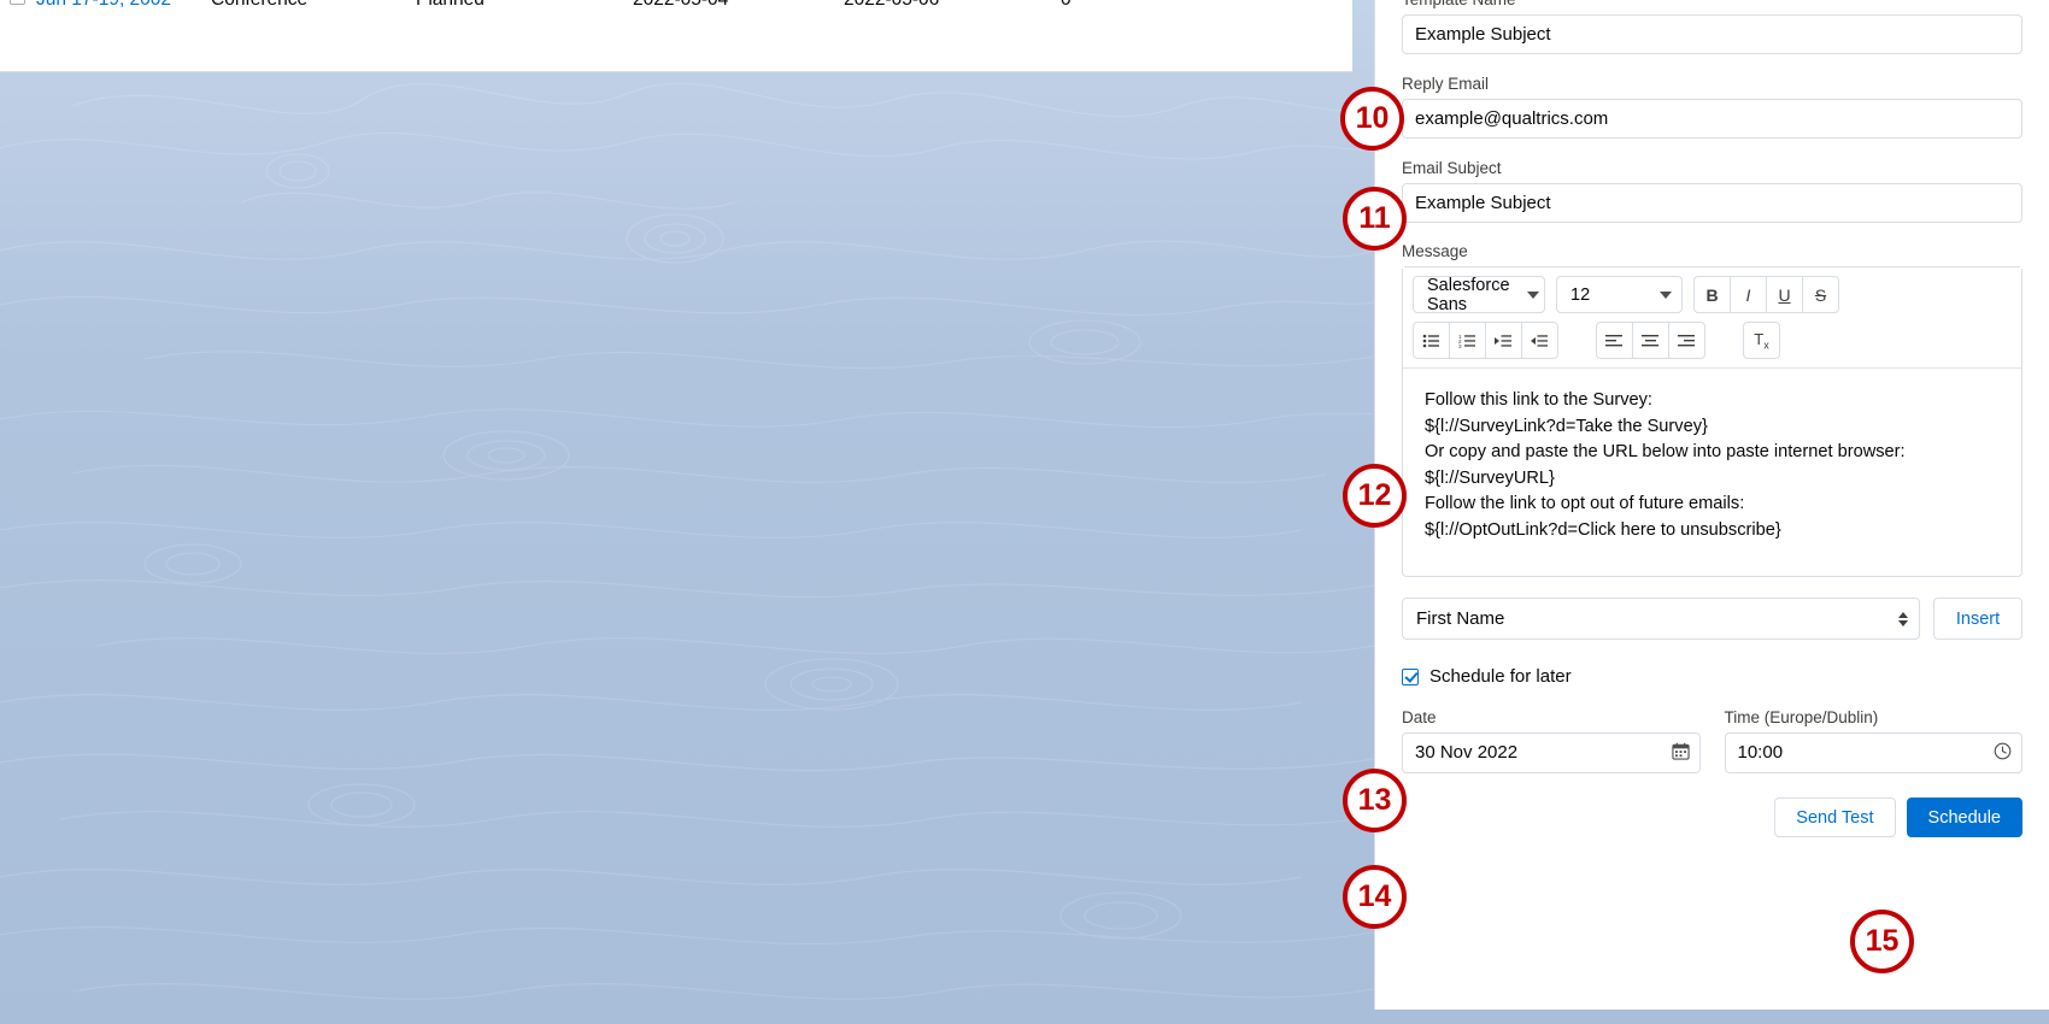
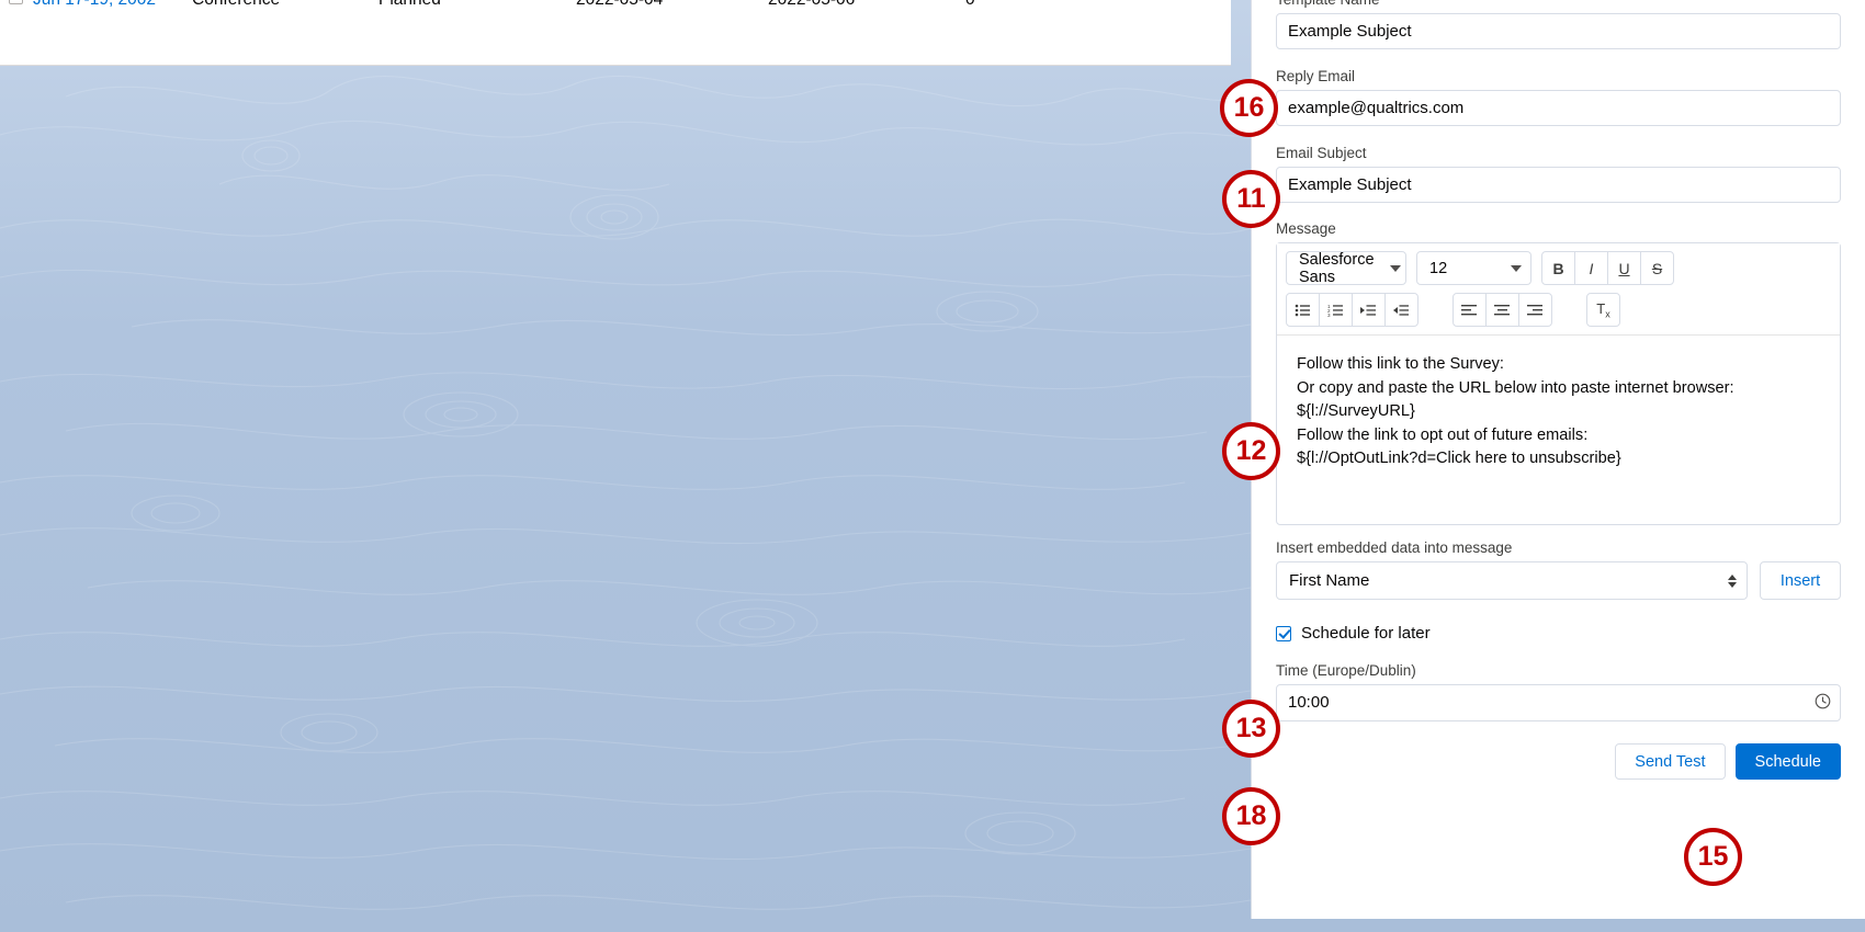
  Example Subject
  Reply Email
  example@qualtrics.com
  Email Subject
  Example Subject
  Message
  Salesforce Sans
  12
  B
  I
  U
  S
  Tx
  Follow this link to the Survey:
- ${l://SurveyLink?d=Take the Survey}
  Or copy and paste the URL below into paste internet browser:
  ${l://SurveyURL}
  Follow the link to opt out of future emails:
  ${l://OptOutLink?d=Click here to unsubscribe}
+ Insert embedded data into message
  First Name
  Insert
  Schedule for later
- Date
- 30 Nov 2022
  Time (Europe/Dublin)
  10:00
  Send Test
  Schedule
- 10
+ 16
  11
  12
  13
- 14
+ 18
  15
